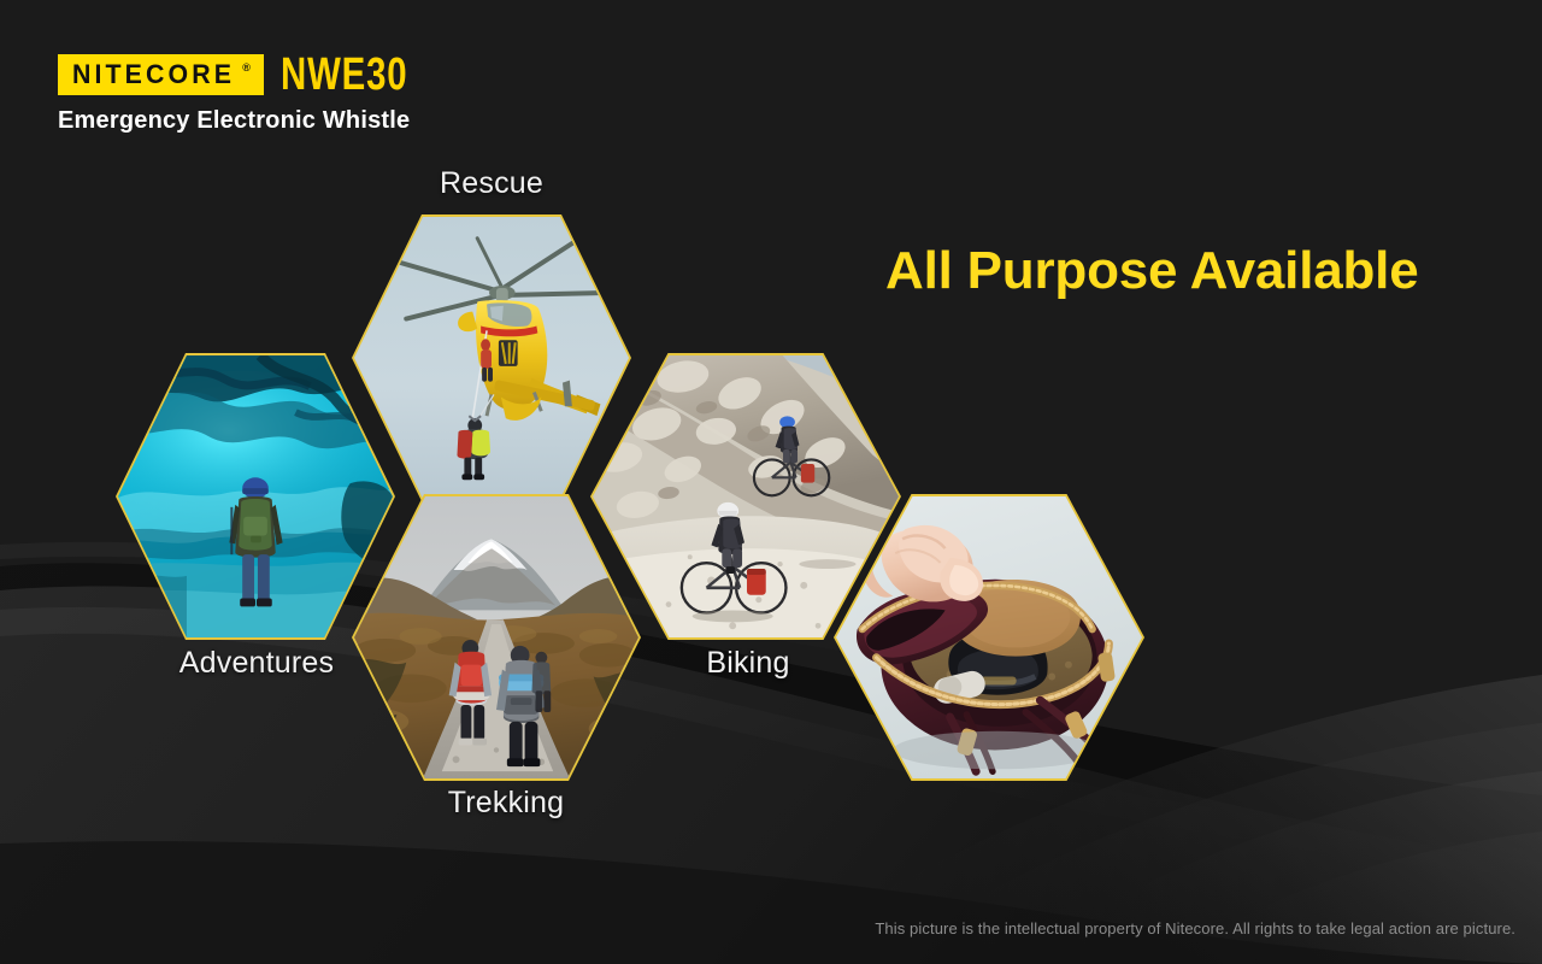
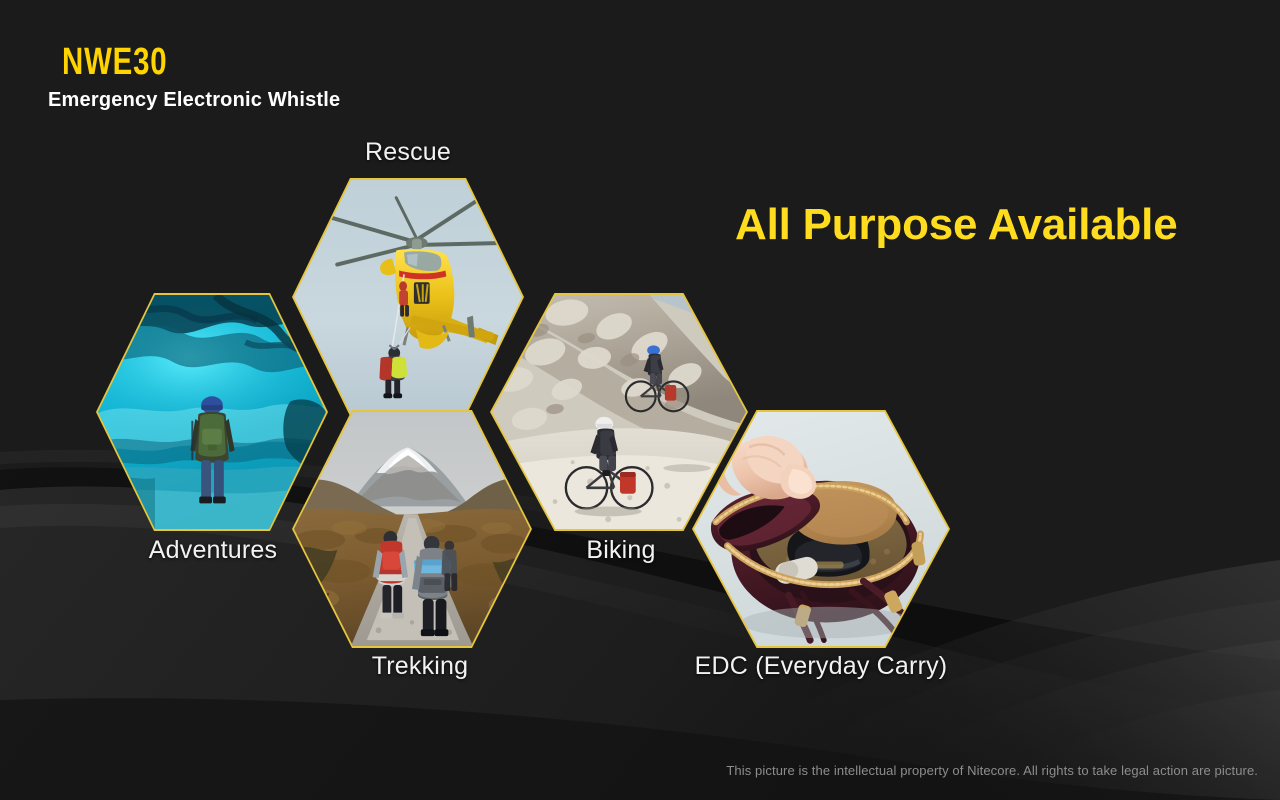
- NITECORE
- ®
  NWE30
  Emergency Electronic Whistle
  All Purpose Available
  Adventures
  Rescue
  Biking
  Trekking
+ EDC (Everyday Carry)
  This picture is the intellectual property of Nitecore. All rights to take legal action are picture.
